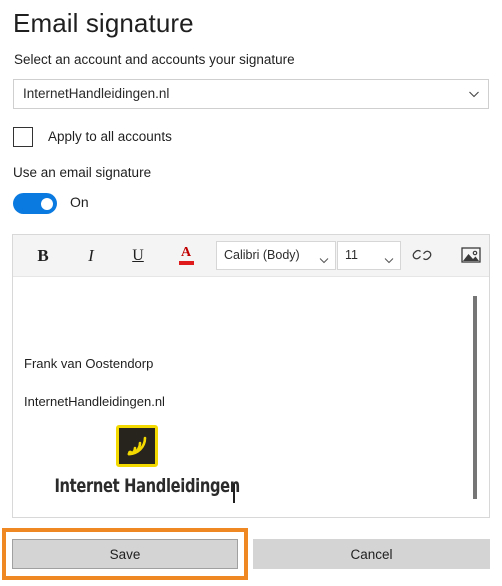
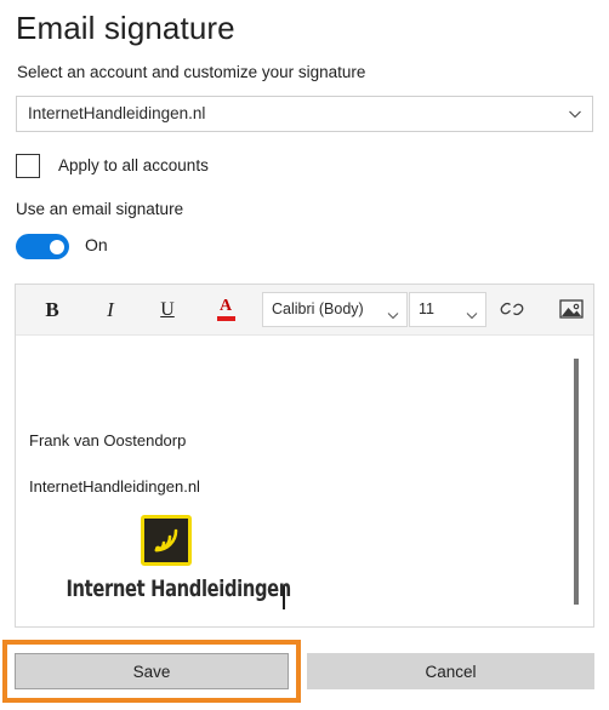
  Email signature
- Select an account and accounts your signature
+ Select an account and customize your signature
  InternetHandleidingen.nl
  Apply to all accounts
  Use an email signature
  On
  B
  I
  U
  A
  Calibri (Body)
  11
  Frank van Oostendorp
  InternetHandleidingen.nl
  Internet Handleidingen
  Save
  Cancel
